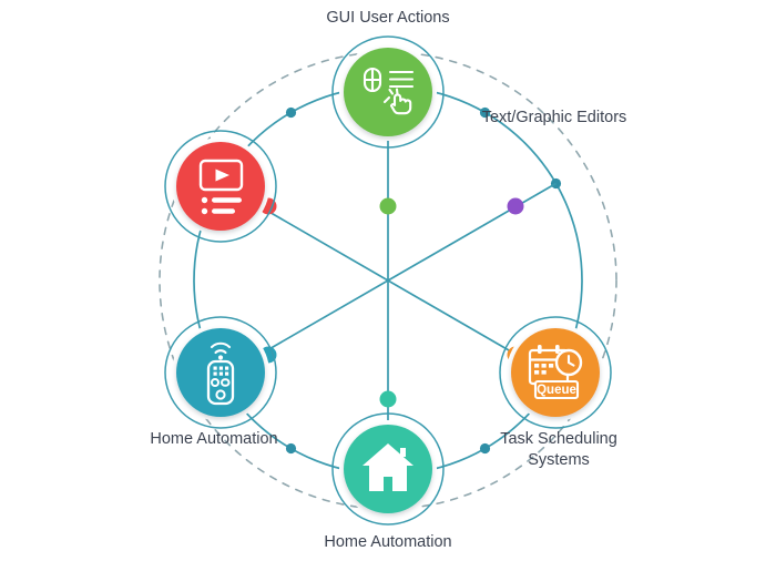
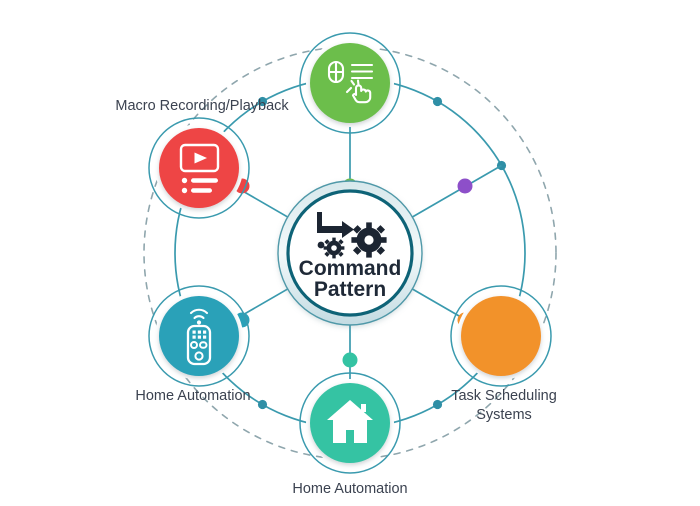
- GUI User Actions
- Text/Graphic Editors
- Queue
  Task Scheduling
  Systems
  Home Automation
  Home Automation
+ Macro Recording/Playback
+ Command
+ Pattern
